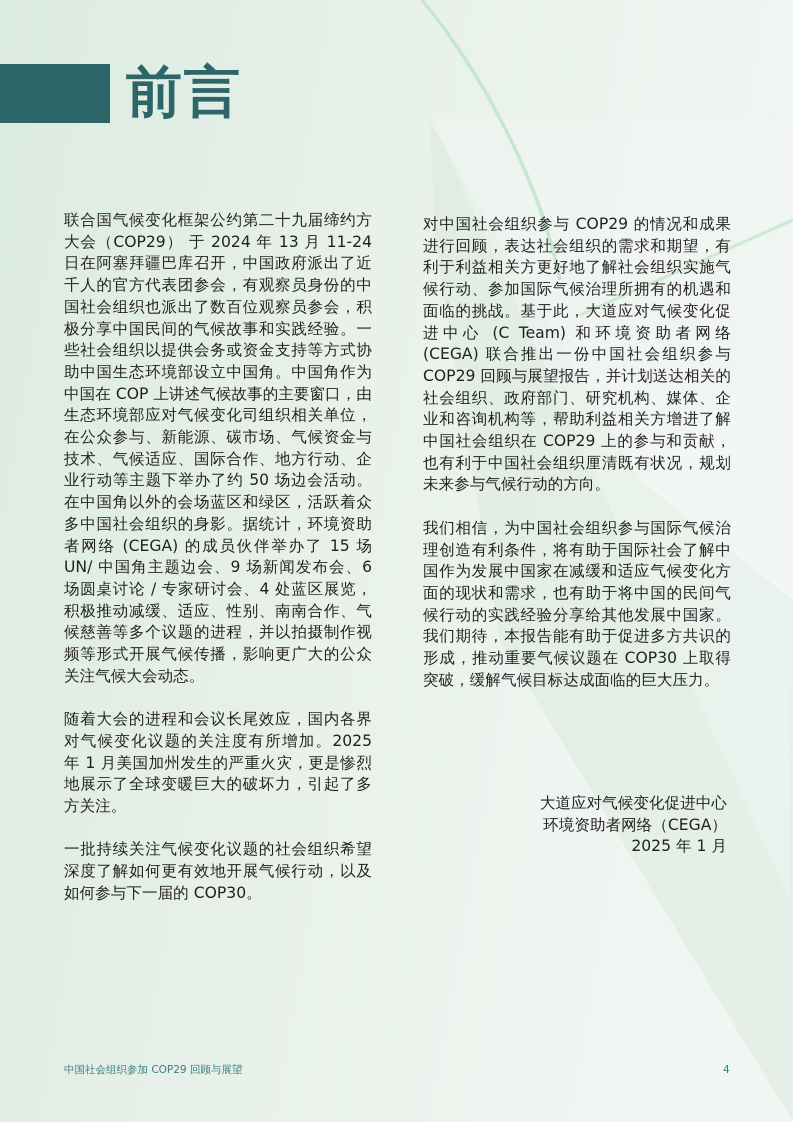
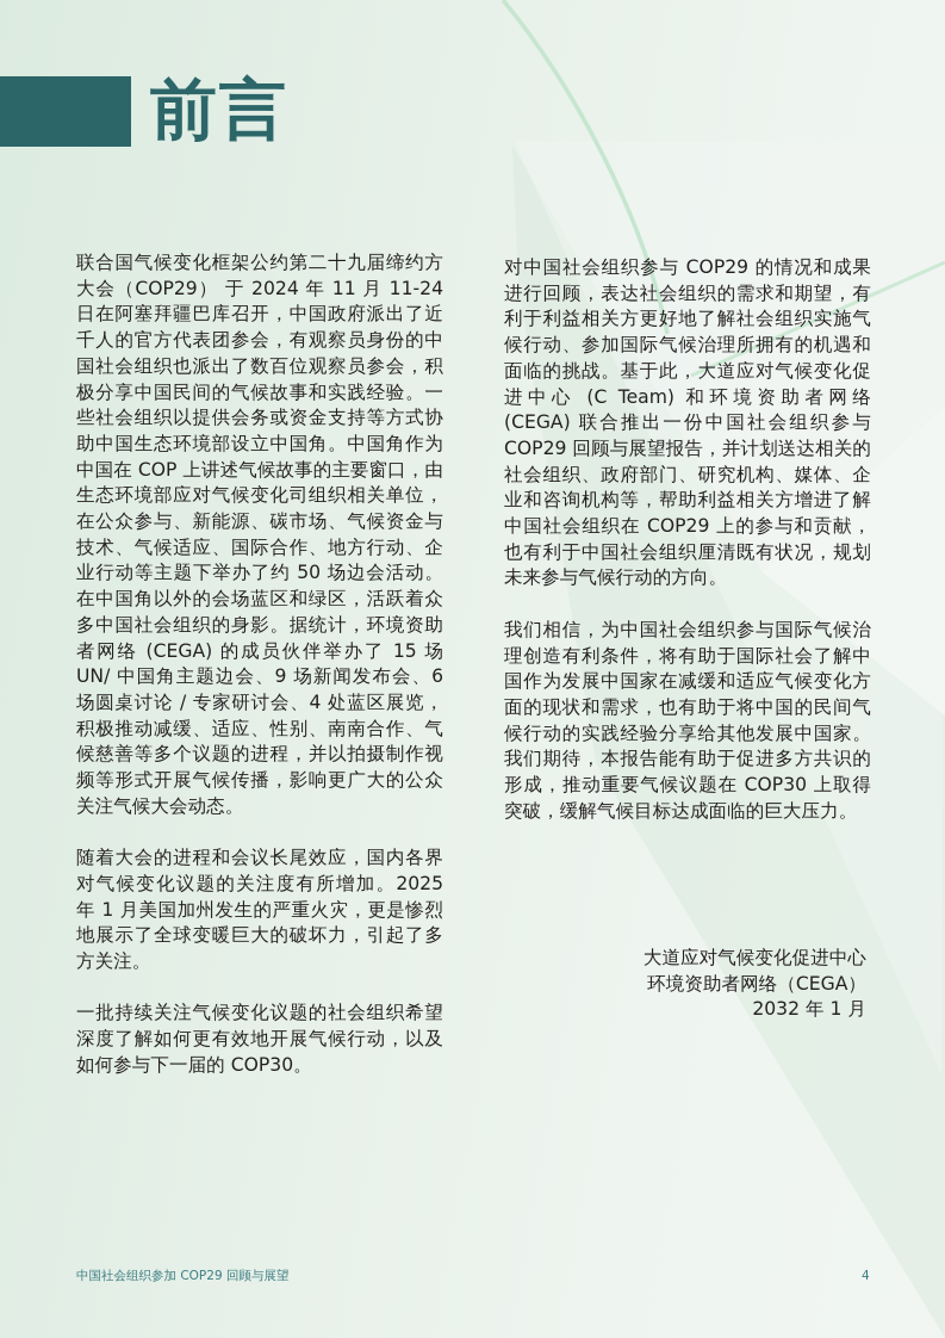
  前言
- 联合国气候变化框架公约第二十九届缔约方大会（COP29） 于 2024 年 13 月 11-24 日在阿塞拜疆巴库召开，中国政府派出了近千人的官方代表团参会，有观察员身份的中国社会组织也派出了数百位观察员参会，积极分享中国民间的气候故事和实践经验。一些社会组织以提供会务或资金支持等方式协助中国生态环境部设立中国角。中国角作为中国在 COP 上讲述气候故事的主要窗口，由生态环境部应对气候变化司组织相关单位，在公众参与、新能源、碳市场、气候资金与技术、气候适应、国际合作、地方行动、企业行动等主题下举办了约 50 场边会活动。在中国角以外的会场蓝区和绿区，活跃着众多中国社会组织的身影。据统计，环境资助者网络 (CEGA) 的成员伙伴举办了 15 场 UN/ 中国角主题边会、9 场新闻发布会、6 场圆桌讨论 / 专家研讨会、4 处蓝区展览，积极推动减缓、适应、性别、南南合作、气候慈善等多个议题的进程，并以拍摄制作视频等形式开展气候传播，影响更广大的公众关注气候大会动态。
+ 联合国气候变化框架公约第二十九届缔约方大会（COP29） 于 2024 年 11 月 11-24 日在阿塞拜疆巴库召开，中国政府派出了近千人的官方代表团参会，有观察员身份的中国社会组织也派出了数百位观察员参会，积极分享中国民间的气候故事和实践经验。一些社会组织以提供会务或资金支持等方式协助中国生态环境部设立中国角。中国角作为中国在 COP 上讲述气候故事的主要窗口，由生态环境部应对气候变化司组织相关单位，在公众参与、新能源、碳市场、气候资金与技术、气候适应、国际合作、地方行动、企业行动等主题下举办了约 50 场边会活动。在中国角以外的会场蓝区和绿区，活跃着众多中国社会组织的身影。据统计，环境资助者网络 (CEGA) 的成员伙伴举办了 15 场 UN/ 中国角主题边会、9 场新闻发布会、6 场圆桌讨论 / 专家研讨会、4 处蓝区展览，积极推动减缓、适应、性别、南南合作、气候慈善等多个议题的进程，并以拍摄制作视频等形式开展气候传播，影响更广大的公众关注气候大会动态。
  随着大会的进程和会议长尾效应，国内各界对气候变化议题的关注度有所增加。2025 年 1 月美国加州发生的严重火灾，更是惨烈地展示了全球变暖巨大的破坏力，引起了多方关注。
  一批持续关注气候变化议题的社会组织希望深度了解如何更有效地开展气候行动，以及如何参与下一届的 COP30。
  对中国社会组织参与 COP29 的情况和成果进行回顾，表达社会组织的需求和期望，有利于利益相关方更好地了解社会组织实施气候行动、参加国际气候治理所拥有的机遇和面临的挑战。基于此，大道应对气候变化促进中心 (C Team) 和环境资助者网络 (CEGA) 联合推出一份中国社会组织参与 COP29 回顾与展望报告，并计划送达相关的社会组织、政府部门、研究机构、媒体、企业和咨询机构等，帮助利益相关方增进了解中国社会组织在 COP29 上的参与和贡献，也有利于中国社会组织厘清既有状况，规划未来参与气候行动的方向。
  我们相信，为中国社会组织参与国际气候治理创造有利条件，将有助于国际社会了解中国作为发展中国家在减缓和适应气候变化方面的现状和需求，也有助于将中国的民间气候行动的实践经验分享给其他发展中国家。我们期待，本报告能有助于促进多方共识的形成，推动重要气候议题在 COP30 上取得突破，缓解气候目标达成面临的巨大压力。
  大道应对气候变化促进中心
  环境资助者网络（CEGA）
- 2025 年 1 月
+ 2032 年 1 月
  中国社会组织参加 COP29 回顾与展望
  4
